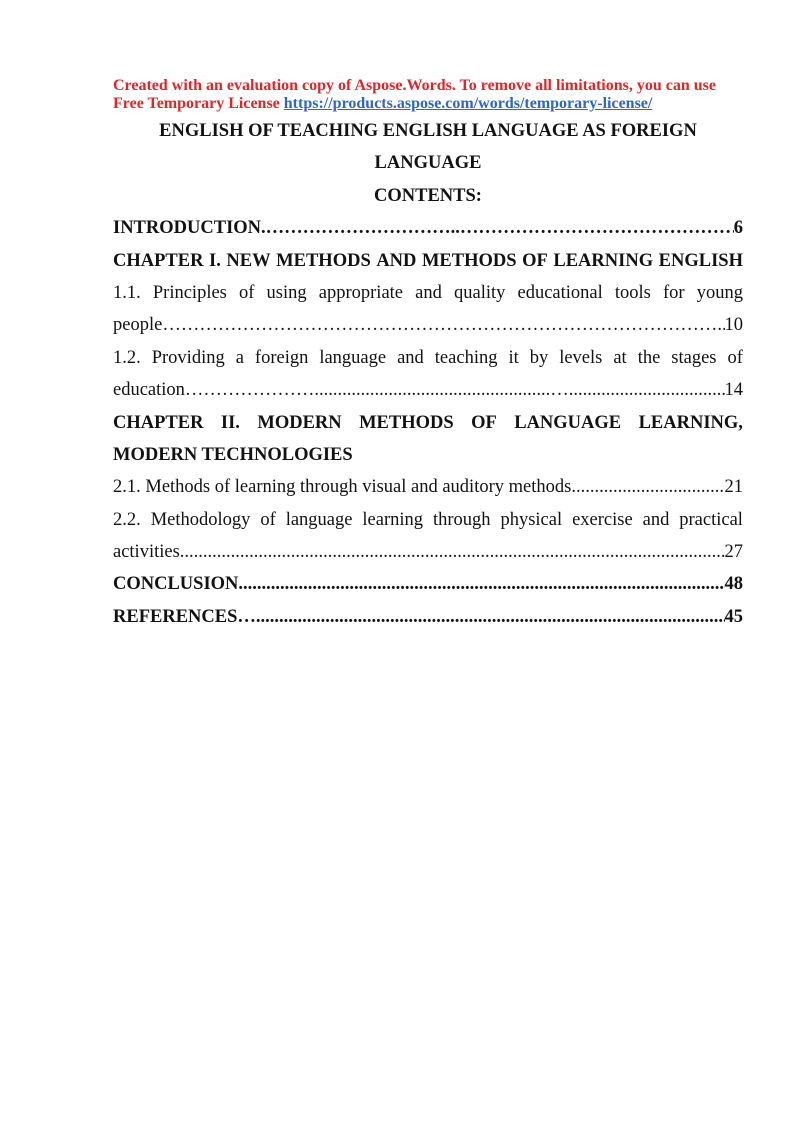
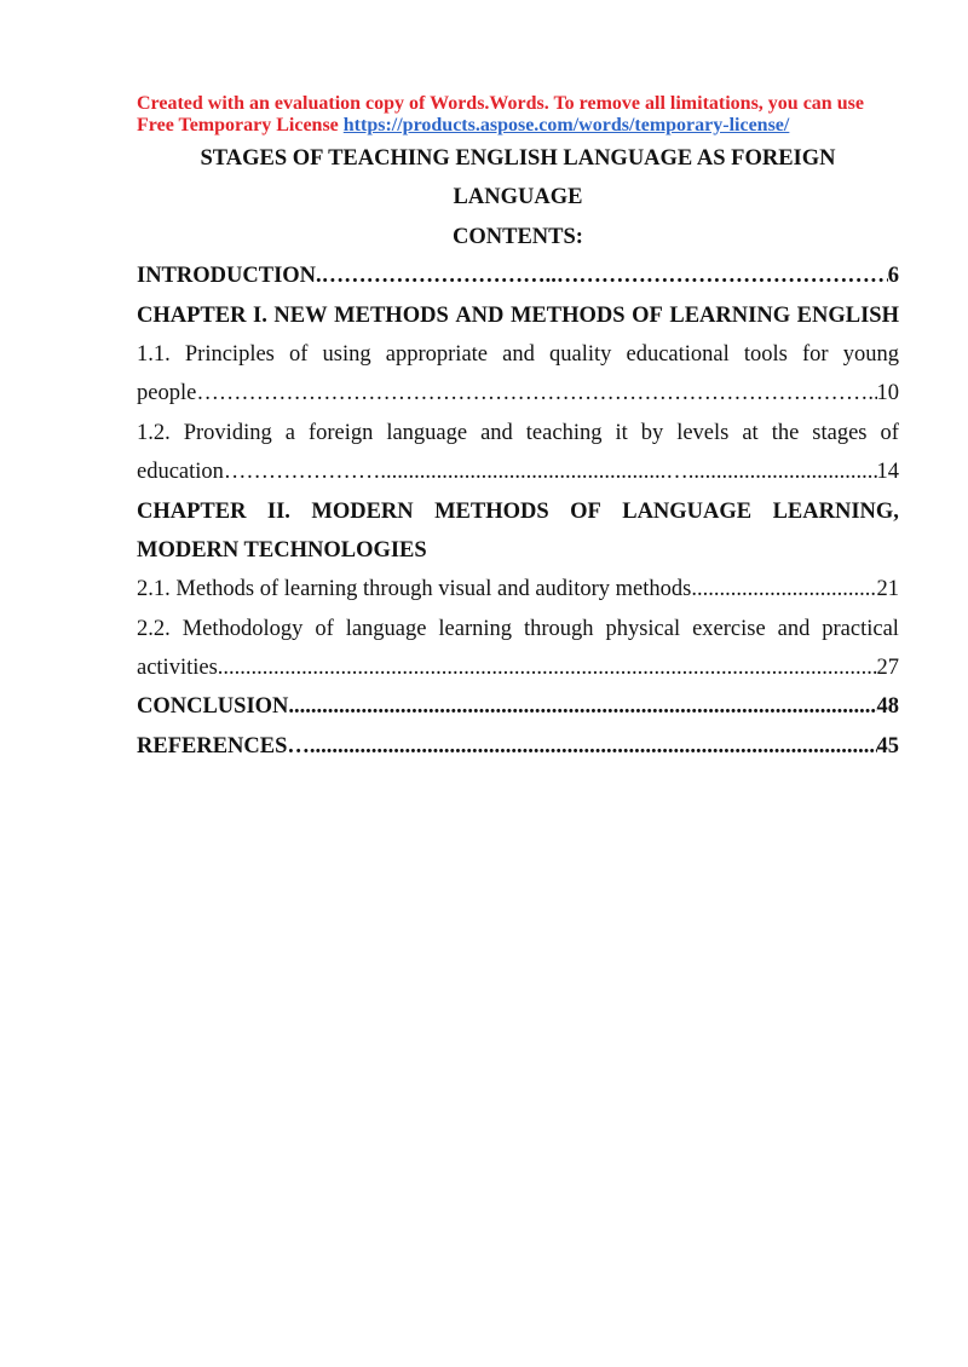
- Created with an evaluation copy of Aspose.Words. To remove all limitations, you can use
+ Created with an evaluation copy of Words.Words. To remove all limitations, you can use
  Free Temporary License https://products.aspose.com/words/temporary-license/
- ENGLISH OF TEACHING ENGLISH LANGUAGE AS FOREIGN
+ STAGES OF TEACHING ENGLISH LANGUAGE AS FOREIGN
  LANGUAGE
  CONTENTS:
  INTRODUCTION
  6
  CHAPTER
  I.
  NEW
  METHODS
  AND
  METHODS
  OF
  LEARNING
  ENGLISH
  1.1.
  Principles
  of
  using
  appropriate
  and
  quality
  educational
  tools
  for
  young
  people
  10
  1.2.
  Providing
  a
  foreign
  language
  and
  teaching
  it
  by
  levels
  at
  the
  stages
  of
  education
  …………………...................................................…..................................
  14
  CHAPTER
  II.
  MODERN
  METHODS
  OF
  LANGUAGE
  LEARNING,
  MODERN TECHNOLOGIES
  2.1. Methods of learning through visual and auditory methods
  21
  2.2.
  Methodology
  of
  language
  learning
  through
  physical
  exercise
  and
  practical
  activities
  ......................................................................................................................
  27
  CONCLUSION
  48
  REFERENCES
  45
